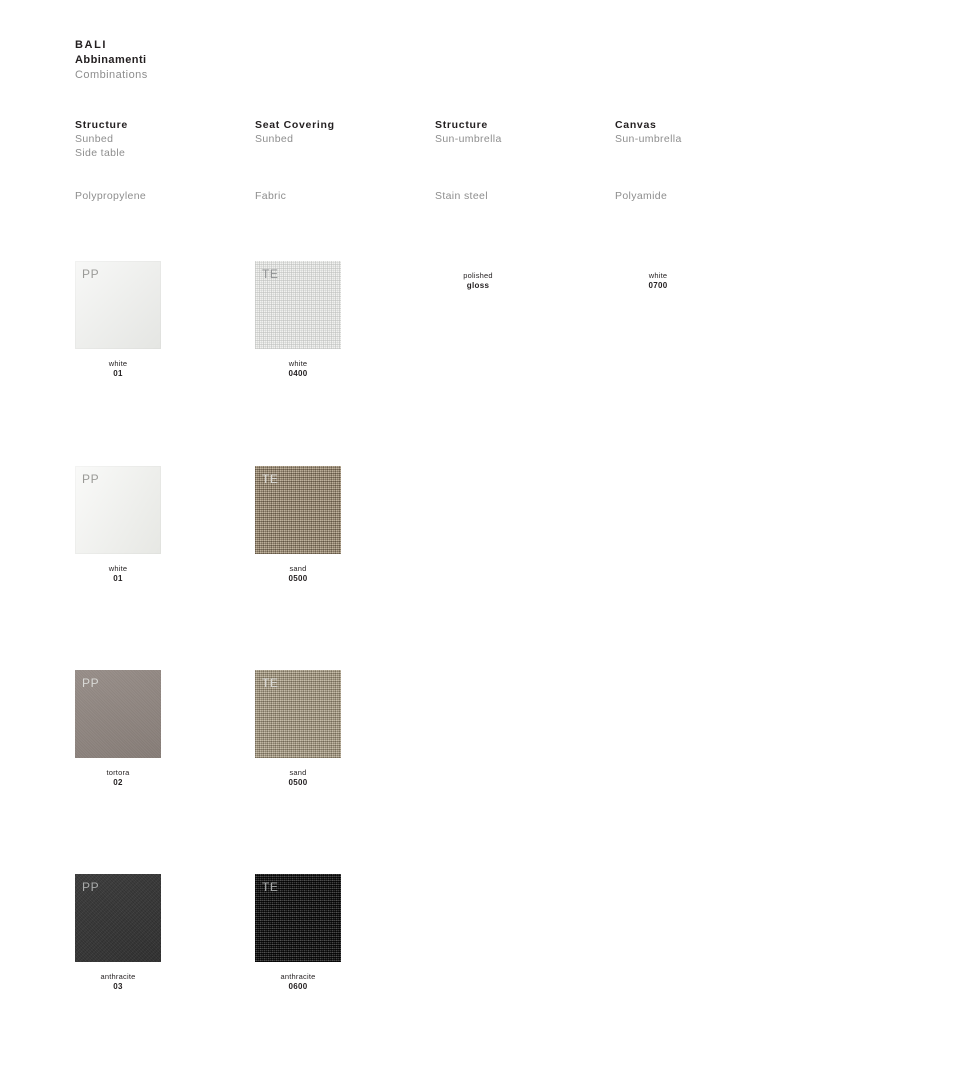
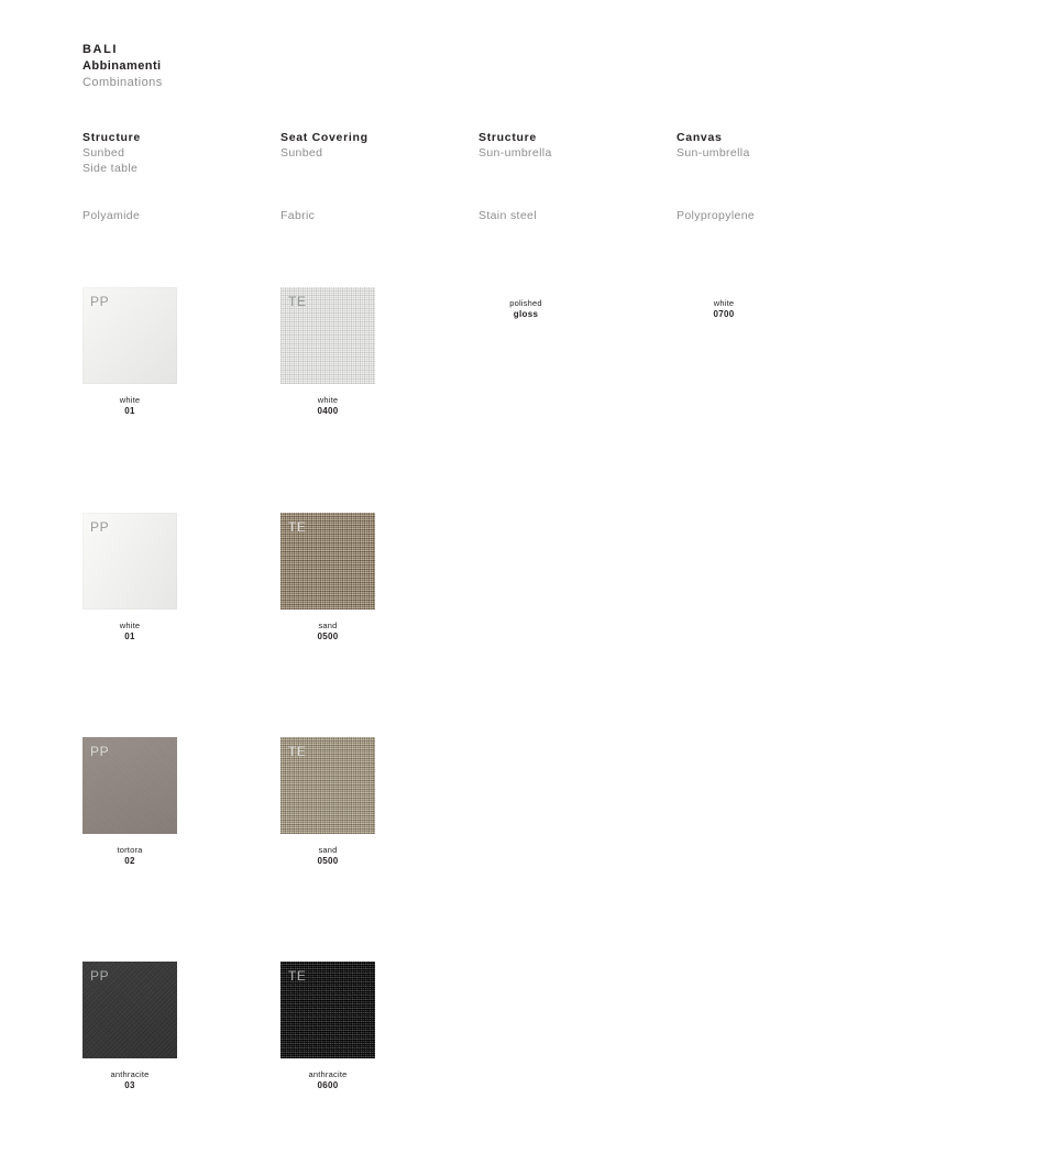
  BALI
  Abbinamenti
  Combinations
  Structure
  Sunbed
  Side table
- Polypropylene
+ Polyamide
  Seat Covering
  Sunbed
  Fabric
  Structure
  Sun-umbrella
  Stain steel
  Canvas
  Sun-umbrella
- Polyamide
+ Polypropylene
  PP
  white
  01
  TE
  white
  0400
  polished
  gloss
  white
  0700
  PP
  white
  01
  TE
  sand
  0500
  PP
  tortora
  02
  TE
  sand
  0500
  PP
  anthracite
  03
  TE
  anthracite
  0600
